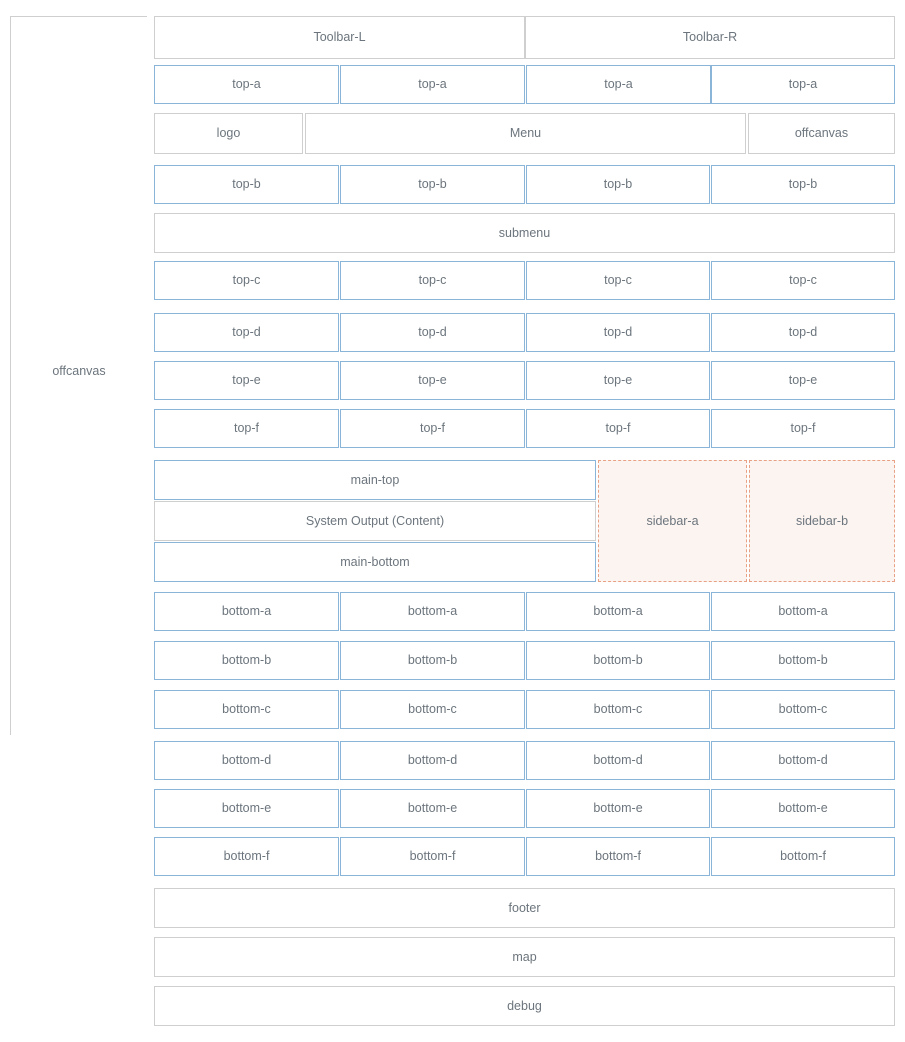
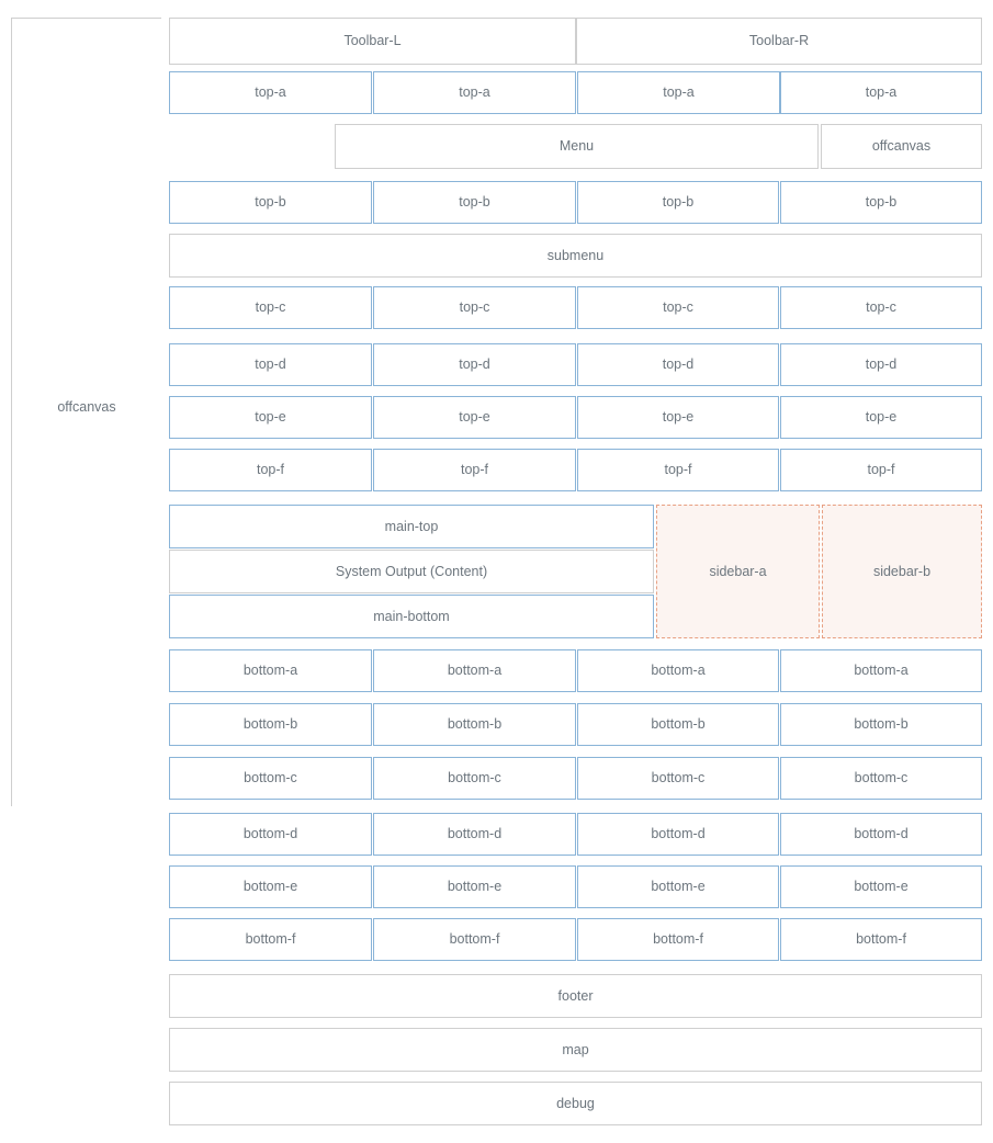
  offcanvas
  Toolbar-L
  Toolbar-R
  top-a
  top-a
  top-a
  top-a
- logo
  Menu
  offcanvas
  top-b
  top-b
  top-b
  top-b
  submenu
  top-c
  top-c
  top-c
  top-c
  top-d
  top-d
  top-d
  top-d
  top-e
  top-e
  top-e
  top-e
  top-f
  top-f
  top-f
  top-f
  main-top
  System Output (Content)
  main-bottom
  sidebar-a
  sidebar-b
  bottom-a
  bottom-a
  bottom-a
  bottom-a
  bottom-b
  bottom-b
  bottom-b
  bottom-b
  bottom-c
  bottom-c
  bottom-c
  bottom-c
  bottom-d
  bottom-d
  bottom-d
  bottom-d
  bottom-e
  bottom-e
  bottom-e
  bottom-e
  bottom-f
  bottom-f
  bottom-f
  bottom-f
  footer
  map
  debug
